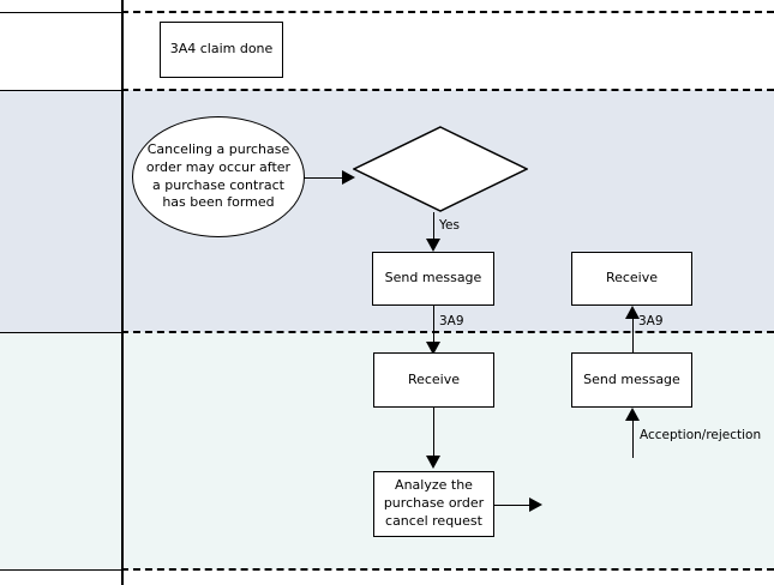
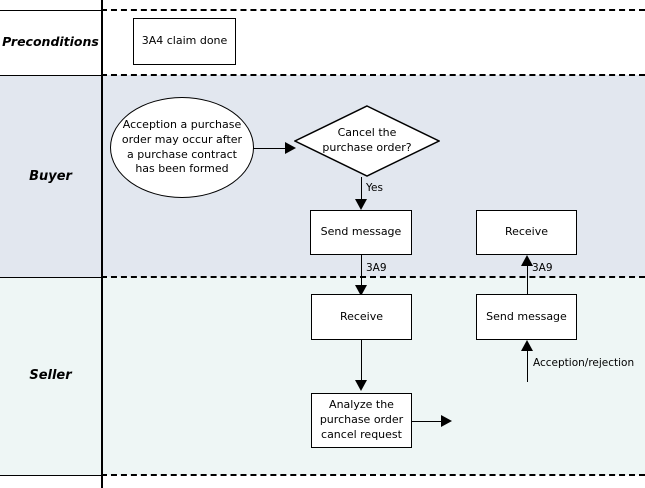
+ Preconditions
+ Buyer
+ Seller
  3A4 claim done
- Canceling a purchase order may occur after a purchase contract has been formed
+ Acception a purchase order may occur after a purchase contract has been formed
+ Cancel the purchase order?
  Yes
  Send message
  Receive
  3A9
  3A9
  Receive
  Send message
  Analyze the purchase order cancel request
  Acception/rejection
